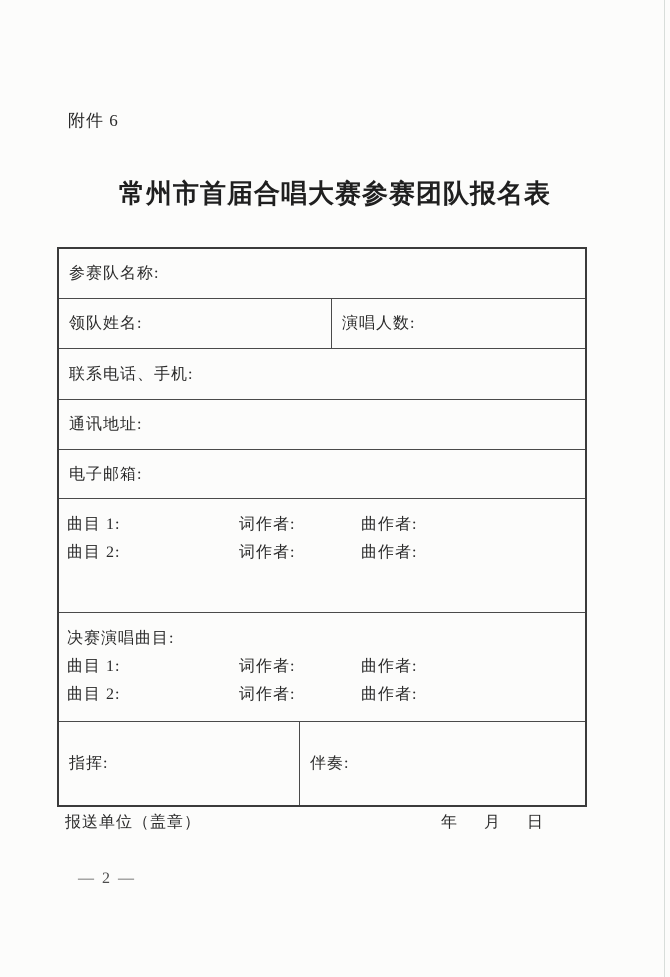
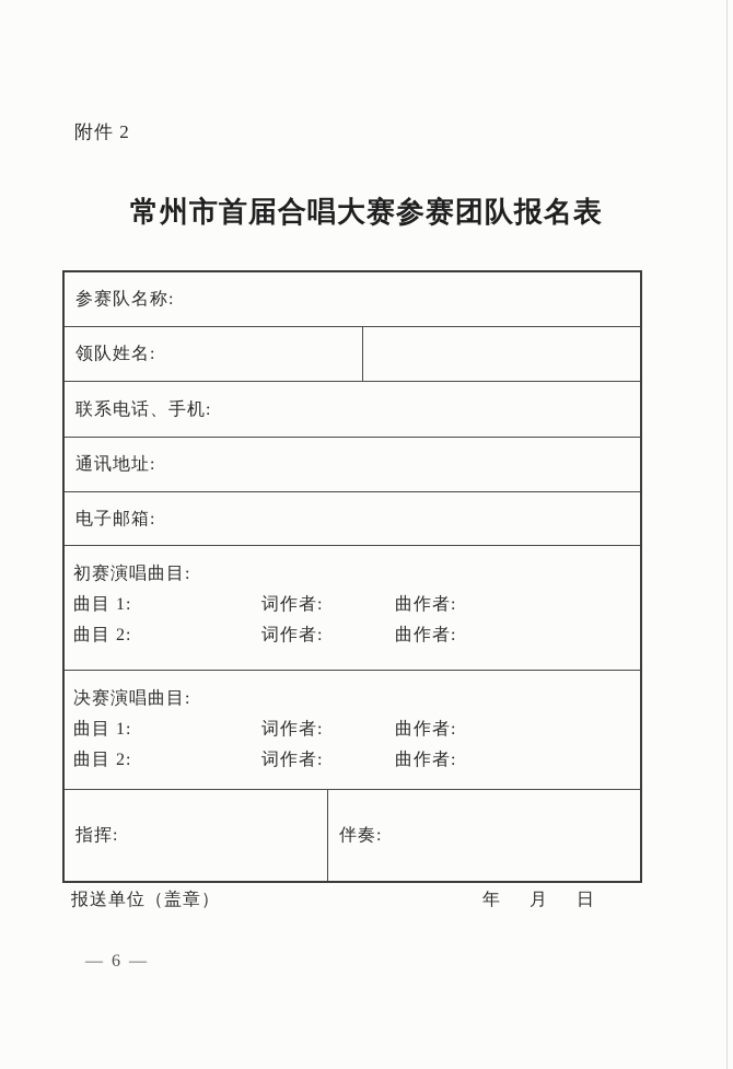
- 附件 6
+ 附件 2
  常州市首届合唱大赛参赛团队报名表
  参赛队名称:
  领队姓名:
- 演唱人数:
  联系电话、手机:
  通讯地址:
  电子邮箱:
+ 初赛演唱曲目:
  曲目 1:
  词作者:
  曲作者:
  曲目 2:
  词作者:
  曲作者:
  决赛演唱曲目:
  曲目 1:
  词作者:
  曲作者:
  曲目 2:
  词作者:
  曲作者:
  指挥:
  伴奏:
  报送单位（盖章）
  年 月 日
- — 2 —
+ — 6 —
